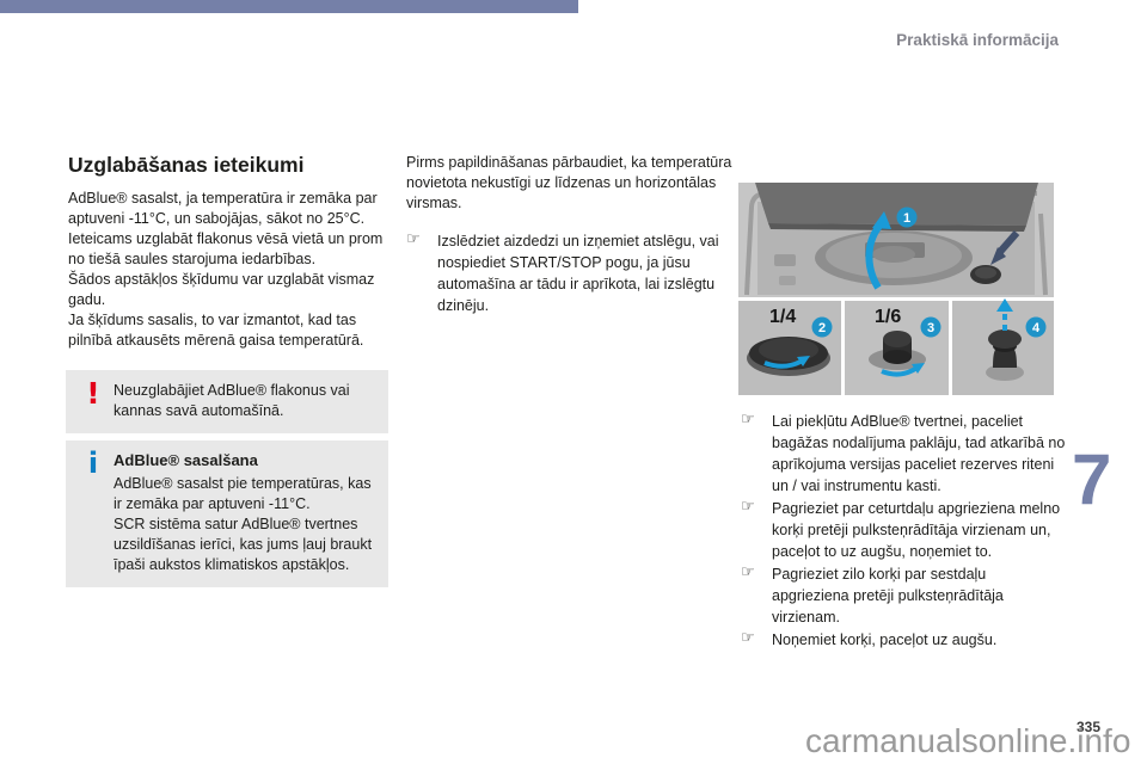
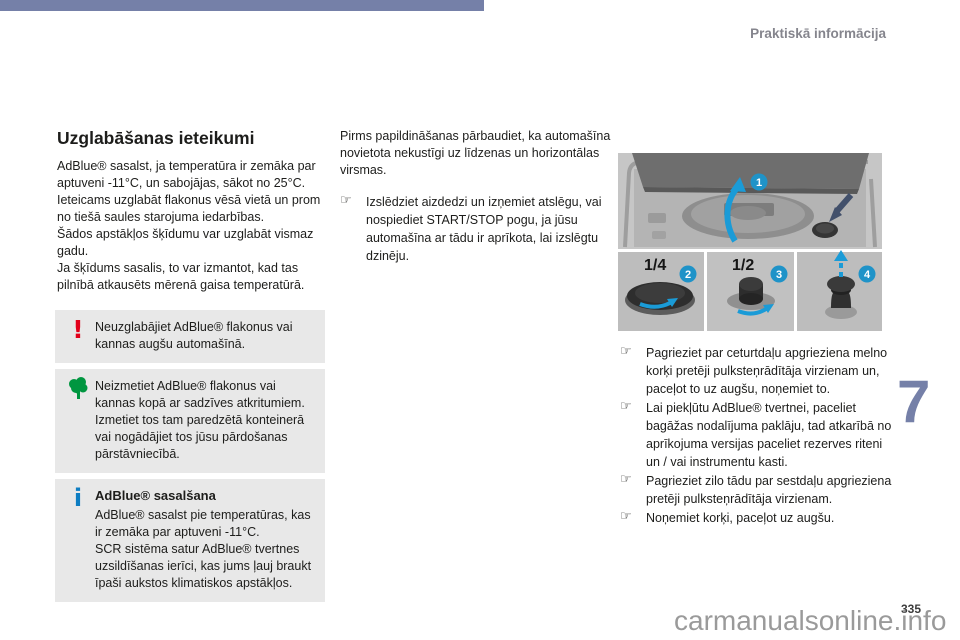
  Praktiskā informācija
  7
  Uzglabāšanas ieteikumi
  AdBlue® sasalst, ja temperatūra ir zemāka par aptuveni -11°C, un sabojājas, sākot no 25°C.
  Ieteicams uzglabāt flakonus vēsā vietā un prom no tiešā saules starojuma iedarbības.
  Šādos apstākļos šķīdumu var uzglabāt vismaz gadu.
  Ja šķīdums sasalis, to var izmantot, kad tas pilnībā atkausēts mērenā gaisa temperatūrā.
  !
- Neuzglabājiet AdBlue® flakonus vai kannas savā automašīnā.
+ Neuzglabājiet AdBlue® flakonus vai kannas augšu automašīnā.
+ Neizmetiet AdBlue® flakonus vai kannas kopā ar sadzīves atkritumiem.
+ Izmetiet tos tam paredzētā konteinerā vai nogādājiet tos jūsu pārdošanas pārstāvniecībā.
  i
  AdBlue® sasalšana
  AdBlue® sasalst pie temperatūras, kas ir zemāka par aptuveni -11°C.
  SCR sistēma satur AdBlue® tvertnes uzsildīšanas ierīci, kas jums ļauj braukt īpaši aukstos klimatiskos apstākļos.
- Pirms papildināšanas pārbaudiet, ka temperatūra novietota nekustīgi uz līdzenas un horizontālas virsmas.
+ Pirms papildināšanas pārbaudiet, ka automašīna novietota nekustīgi uz līdzenas un horizontālas virsmas.
  ☞
  Izslēdziet aizdedzi un izņemiet atslēgu, vai nospiediet START/STOP pogu, ja jūsu automašīna ar tādu ir aprīkota, lai izslēgtu dzinēju.
  1
  1/4
  2
- 1/6
+ 1/2
  3
  4
  ☞
- Lai piekļūtu AdBlue® tvertnei, paceliet bagāžas nodalījuma paklāju, tad atkarībā no aprīkojuma versijas paceliet rezerves riteni un / vai instrumentu kasti.
+ Pagrieziet par ceturtdaļu apgrieziena melno korķi pretēji pulksteņrādītāja virzienam un, paceļot to uz augšu, noņemiet to.
  ☞
- Pagrieziet par ceturtdaļu apgrieziena melno korķi pretēji pulksteņrādītāja virzienam un, paceļot to uz augšu, noņemiet to.
+ Lai piekļūtu AdBlue® tvertnei, paceliet bagāžas nodalījuma paklāju, tad atkarībā no aprīkojuma versijas paceliet rezerves riteni un / vai instrumentu kasti.
  ☞
- Pagrieziet zilo korķi par sestdaļu apgrieziena pretēji pulksteņrādītāja virzienam.
+ Pagrieziet zilo tādu par sestdaļu apgrieziena pretēji pulksteņrādītāja virzienam.
  ☞
  Noņemiet korķi, paceļot uz augšu.
  335
  carmanualsonline.info
